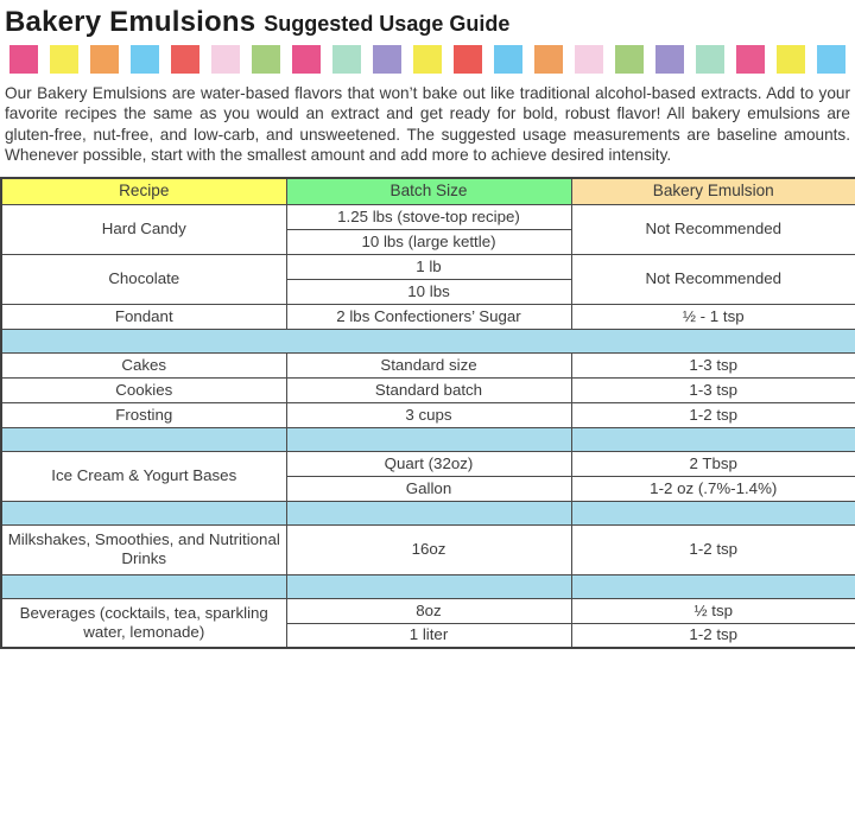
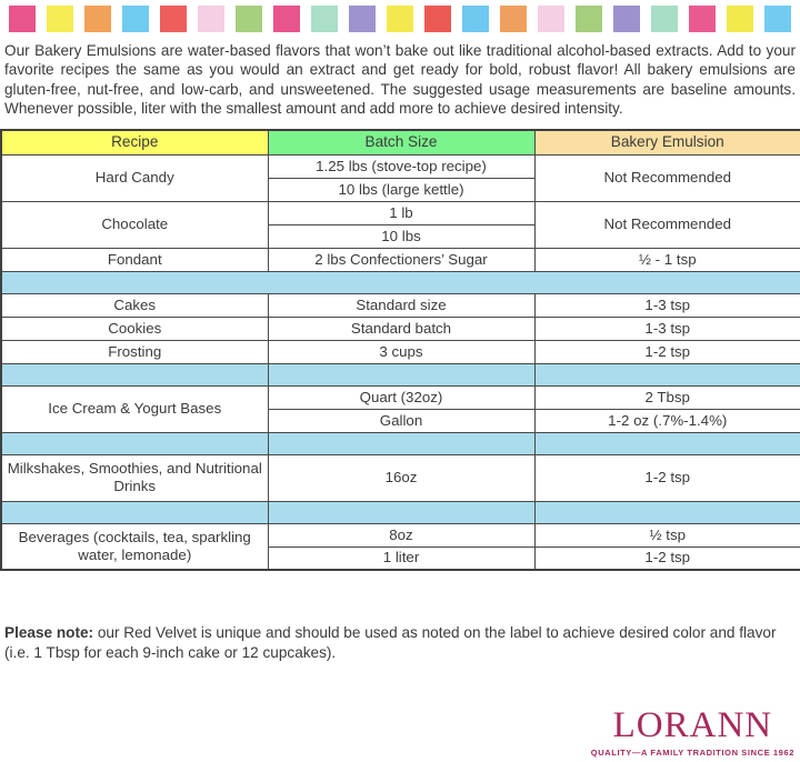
- Bakery Emulsions Suggested Usage Guide
- Our Bakery Emulsions are water-based flavors that won’t bake out like traditional alcohol-based extracts. Add to your favorite recipes the same as you would an extract and get ready for bold, robust flavor! All bakery emulsions are gluten-free, nut-free, and low-carb, and unsweetened. The suggested usage measurements are baseline amounts. Whenever possible, start with the smallest amount and add more to achieve desired intensity.
+ Our Bakery Emulsions are water-based flavors that won’t bake out like traditional alcohol-based extracts. Add to your favorite recipes the same as you would an extract and get ready for bold, robust flavor! All bakery emulsions are gluten-free, nut-free, and low-carb, and unsweetened. The suggested usage measurements are baseline amounts. Whenever possible, liter with the smallest amount and add more to achieve desired intensity.
  Recipe	Batch Size	Bakery Emulsion
  Hard Candy	1.25 lbs (stove-top recipe)	Not Recommended
  10 lbs (large kettle)
  Chocolate	1 lb	Not Recommended
  10 lbs
  Fondant	2 lbs Confectioners’ Sugar	½ - 1 tsp
  Cakes	Standard size	1-3 tsp
  Cookies	Standard batch	1-3 tsp
  Frosting	3 cups	1-2 tsp
  Ice Cream & Yogurt Bases	Quart (32oz)	2 Tbsp
  Gallon	1-2 oz (.7%-1.4%)
  Milkshakes, Smoothies, and Nutritional Drinks	16oz	1-2 tsp
  Beverages (cocktails, tea, sparkling water, lemonade)	8oz	½ tsp
  1 liter	1-2 tsp
+ Please note: our Red Velvet is unique and should be used as noted on the label to achieve desired color and flavor (i.e. 1 Tbsp for each 9-inch cake or 12 cupcakes).
+ LORANN
+ QUALITY—A FAMILY TRADITION SINCE 1962
